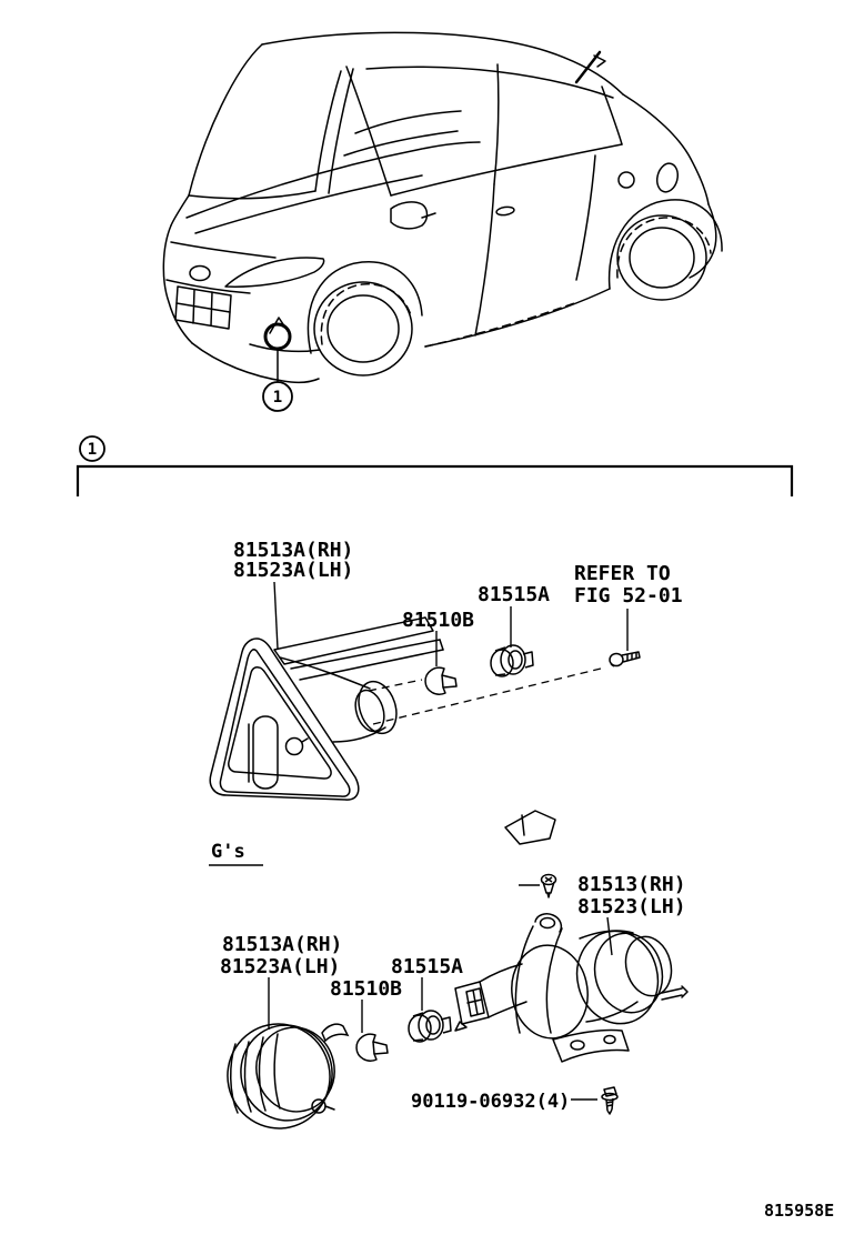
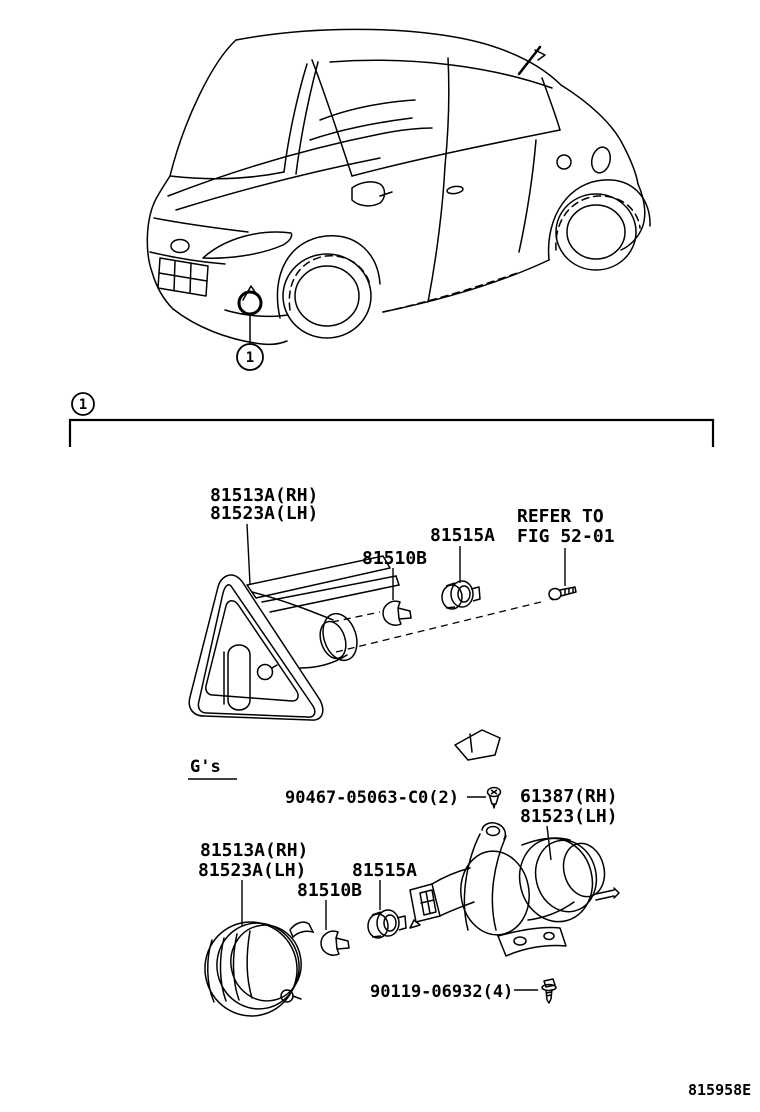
  1
  1
  81513A(RH)
  81523A(LH)
  81510B
  81515A
  REFER TO
  FIG 52-01
  G's
+ 90467-05063-C0(2)
- 81513(RH)
+ 61387(RH)
  81523(LH)
  81513A(RH)
  81523A(LH)
  81515A
  81510B
  90119-06932(4)
  815958E
